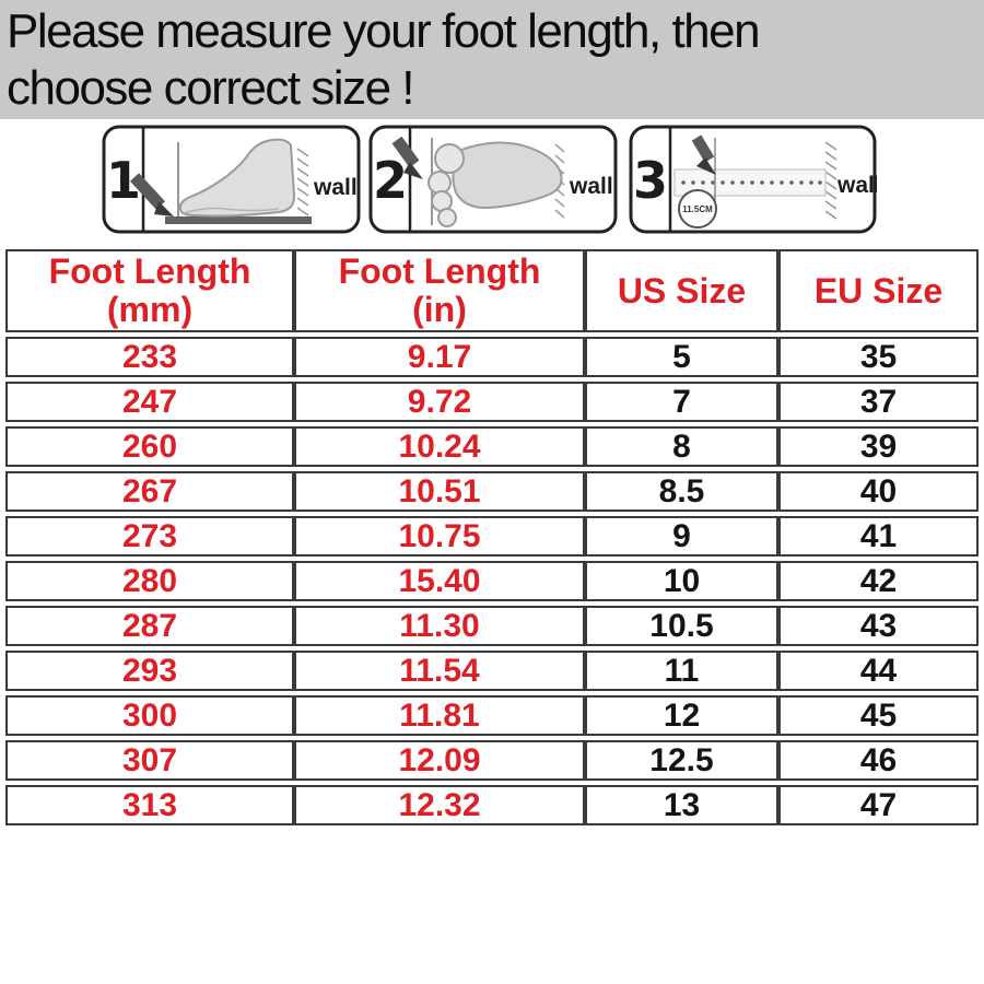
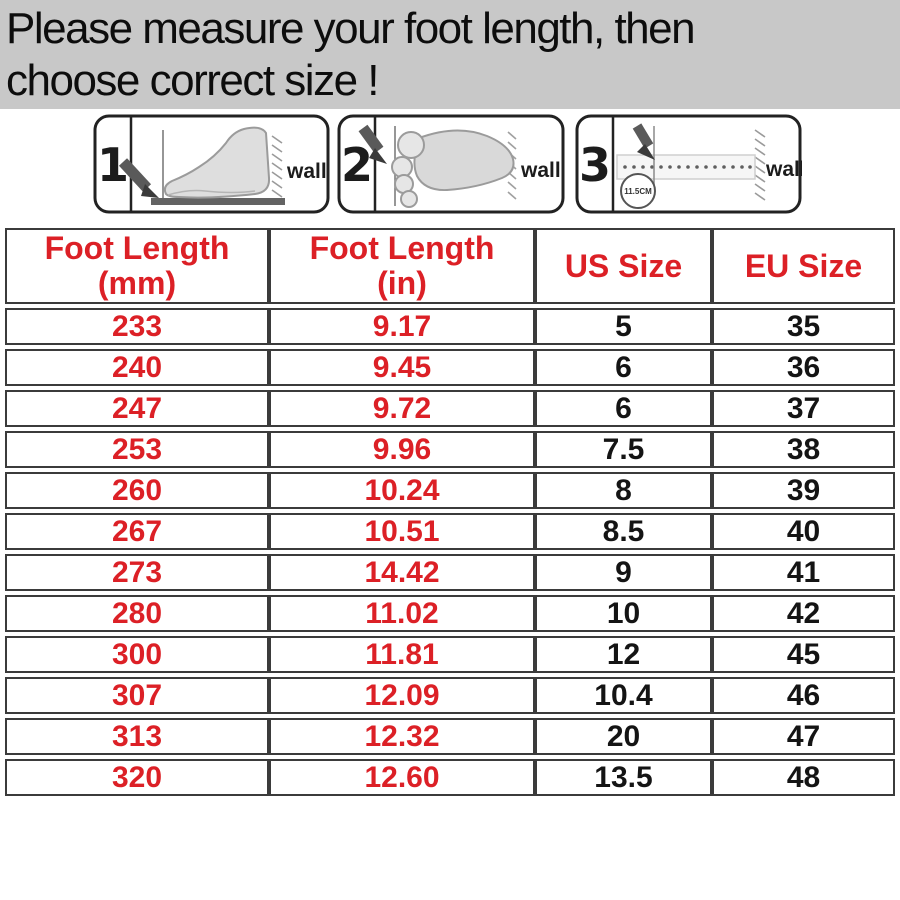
  Please measure your foot length, then
  choose correct size !
  1
  wall
  2
  wall
  3
  11.5CM
  wal
  Foot Length (mm)	Foot Length (in)	US Size	EU Size
  233	9.17	5	35
+ 240	9.45	6	36
- 247	9.72	7	37
+ 247	9.72	6	37
+ 253	9.96	7.5	38
  260	10.24	8	39
  267	10.51	8.5	40
- 273	10.75	9	41
+ 273	14.42	9	41
- 280	15.40	10	42
+ 280	11.02	10	42
- 287	11.30	10.5	43
- 293	11.54	11	44
  300	11.81	12	45
- 307	12.09	12.5	46
+ 307	12.09	10.4	46
- 313	12.32	13	47
+ 313	12.32	20	47
+ 320	12.60	13.5	48
